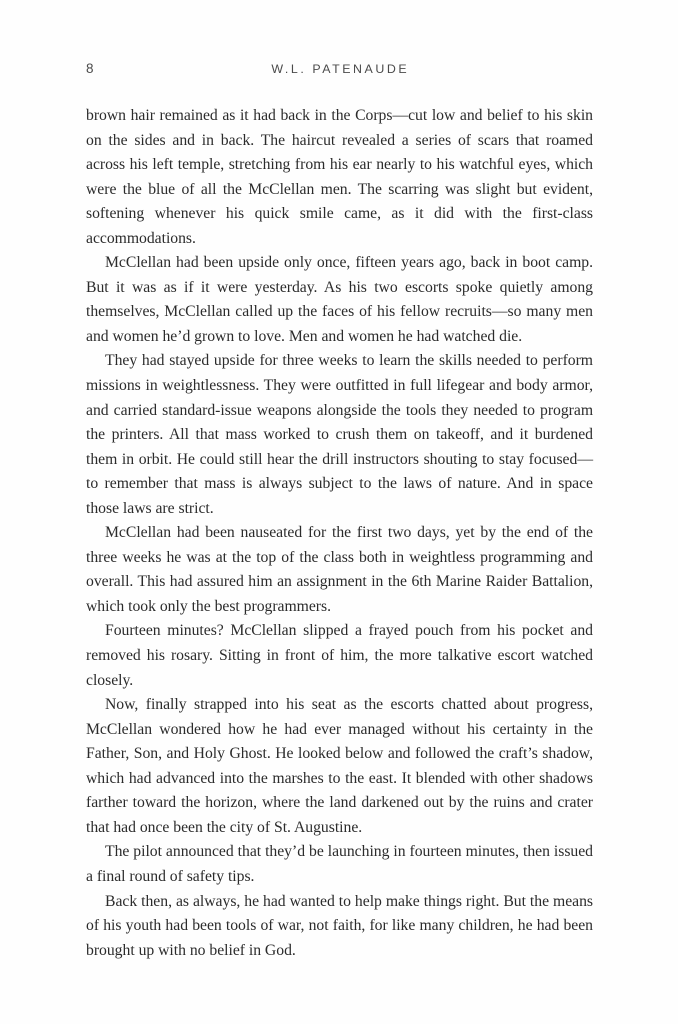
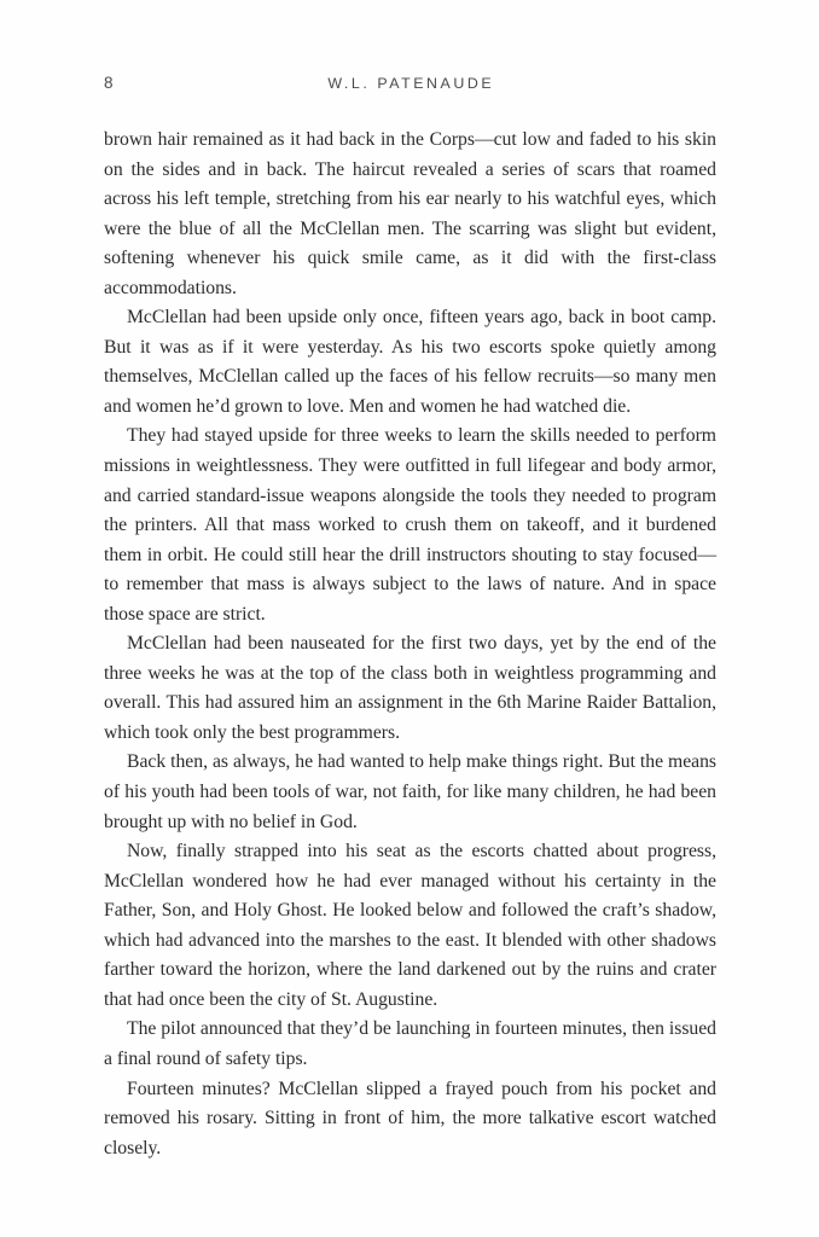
  8
  W.L. PATENAUDE
- brown hair remained as it had back in the Corps—cut low and belief to his skin on the sides and in back. The haircut revealed a series of scars that roamed across his left temple, stretching from his ear nearly to his watchful eyes, which were the blue of all the McClellan men. The scarring was slight but evident, softening whenever his quick smile came, as it did with the first-class accommodations.
+ brown hair remained as it had back in the Corps—cut low and faded to his skin on the sides and in back. The haircut revealed a series of scars that roamed across his left temple, stretching from his ear nearly to his watchful eyes, which were the blue of all the McClellan men. The scarring was slight but evident, softening whenever his quick smile came, as it did with the first-class accommodations.
  McClellan had been upside only once, fifteen years ago, back in boot camp. But it was as if it were yesterday. As his two escorts spoke quietly among themselves, McClellan called up the faces of his fellow recruits—so many men and women he’d grown to love. Men and women he had watched die.
- They had stayed upside for three weeks to learn the skills needed to perform missions in weightlessness. They were outfitted in full lifegear and body armor, and carried standard-issue weapons alongside the tools they needed to program the printers. All that mass worked to crush them on takeoff, and it burdened them in orbit. He could still hear the drill instructors shouting to stay focused—to remember that mass is always subject to the laws of nature. And in space those laws are strict.
+ They had stayed upside for three weeks to learn the skills needed to perform missions in weightlessness. They were outfitted in full lifegear and body armor, and carried standard-issue weapons alongside the tools they needed to program the printers. All that mass worked to crush them on takeoff, and it burdened them in orbit. He could still hear the drill instructors shouting to stay focused—to remember that mass is always subject to the laws of nature. And in space those space are strict.
  McClellan had been nauseated for the first two days, yet by the end of the three weeks he was at the top of the class both in weightless program­ming and overall. This had assured him an assignment in the 6th Marine Raider Battalion, which took only the best programmers.
- Fourteen minutes? McClellan slipped a frayed pouch from his pocket and removed his rosary. Sitting in front of him, the more talkative escort watched closely.
+ Back then, as always, he had wanted to help make things right. But the means of his youth had been tools of war, not faith, for like many children, he had been brought up with no belief in God.
  Now, finally strapped into his seat as the escorts chatted about progress, McClellan wondered how he had ever managed without his certainty in the Father, Son, and Holy Ghost. He looked below and followed the craft’s shadow, which had advanced into the marshes to the east. It blended with other shadows farther toward the horizon, where the land darkened out by the ruins and crater that had once been the city of St. Augustine.
  The pilot announced that they’d be launching in fourteen minutes, then issued a final round of safety tips.
- Back then, as always, he had wanted to help make things right. But the means of his youth had been tools of war, not faith, for like many children, he had been brought up with no belief in God.
+ Fourteen minutes? McClellan slipped a frayed pouch from his pocket and removed his rosary. Sitting in front of him, the more talkative escort watched closely.
